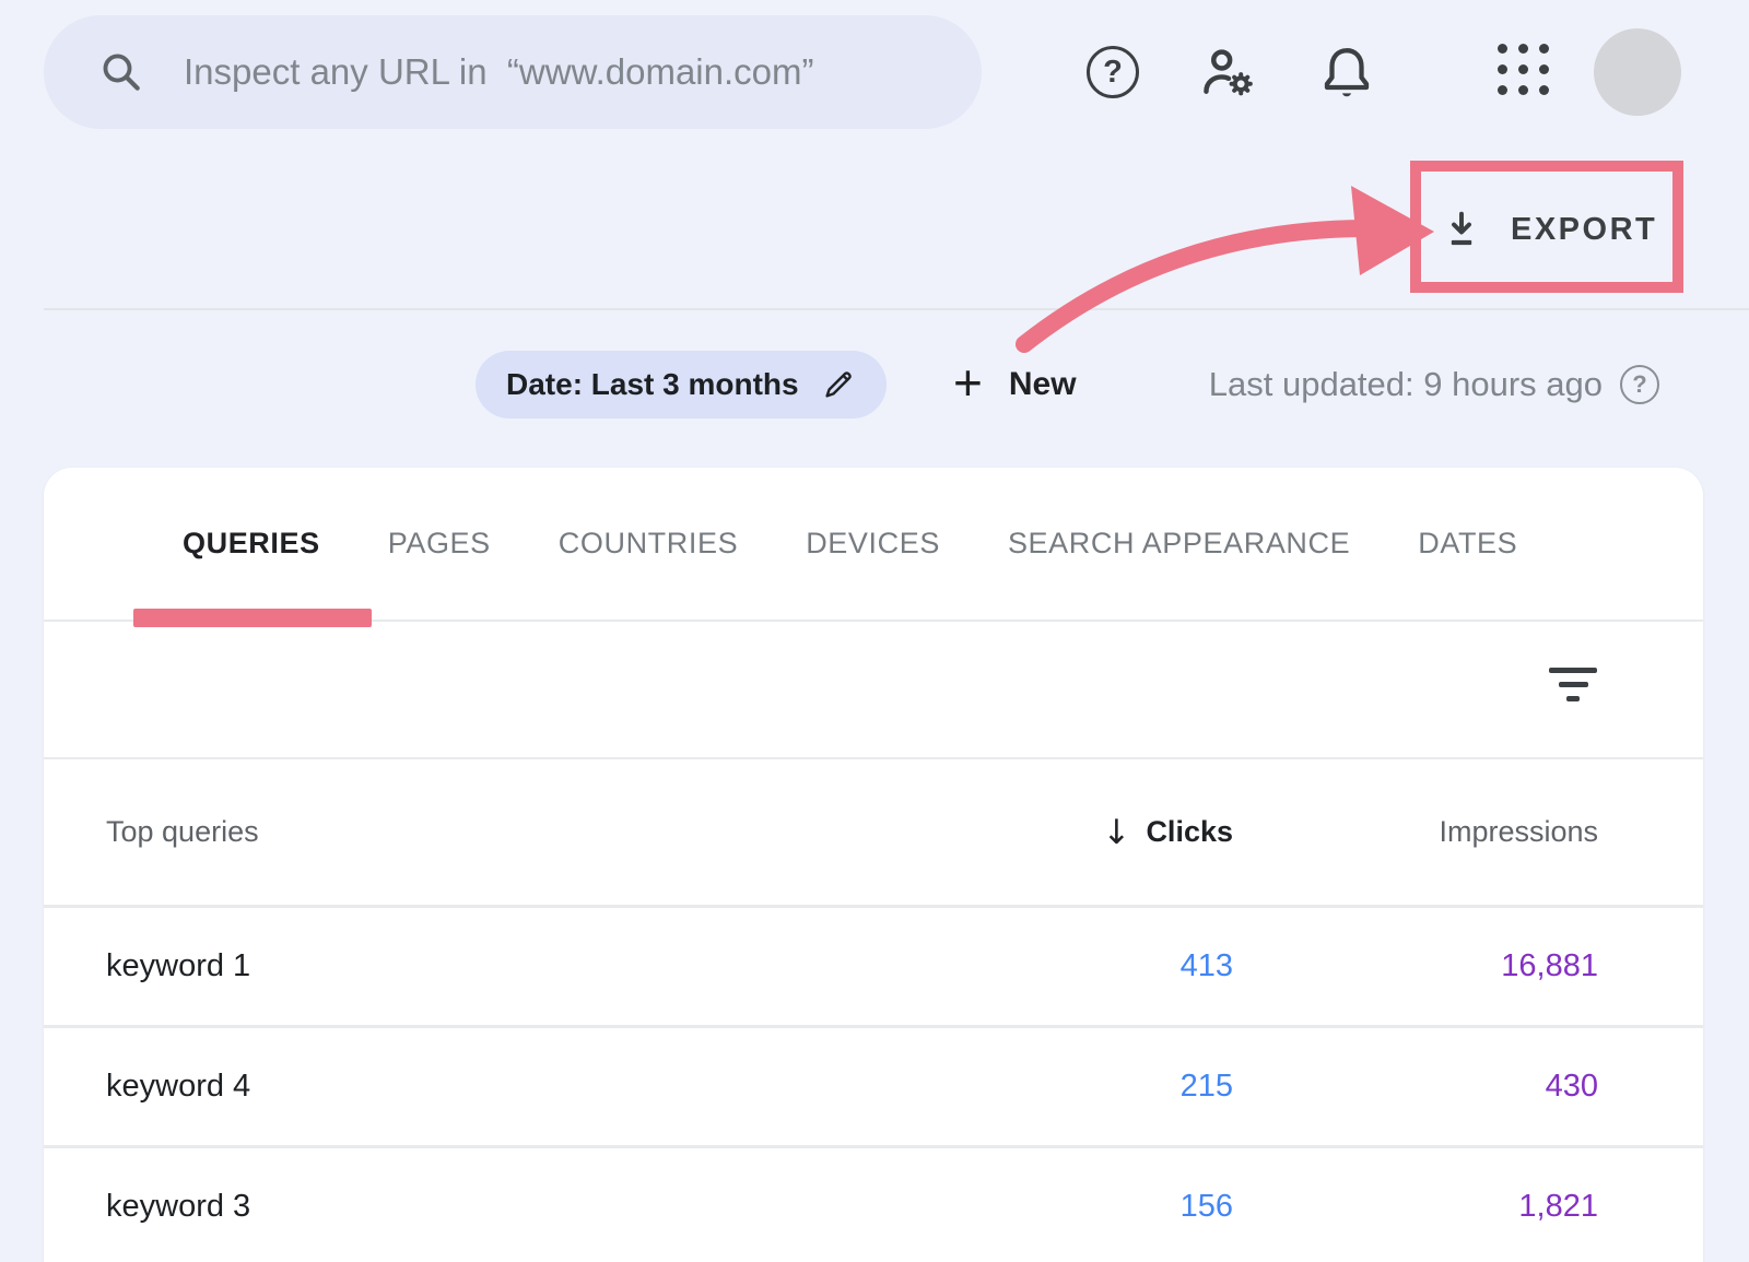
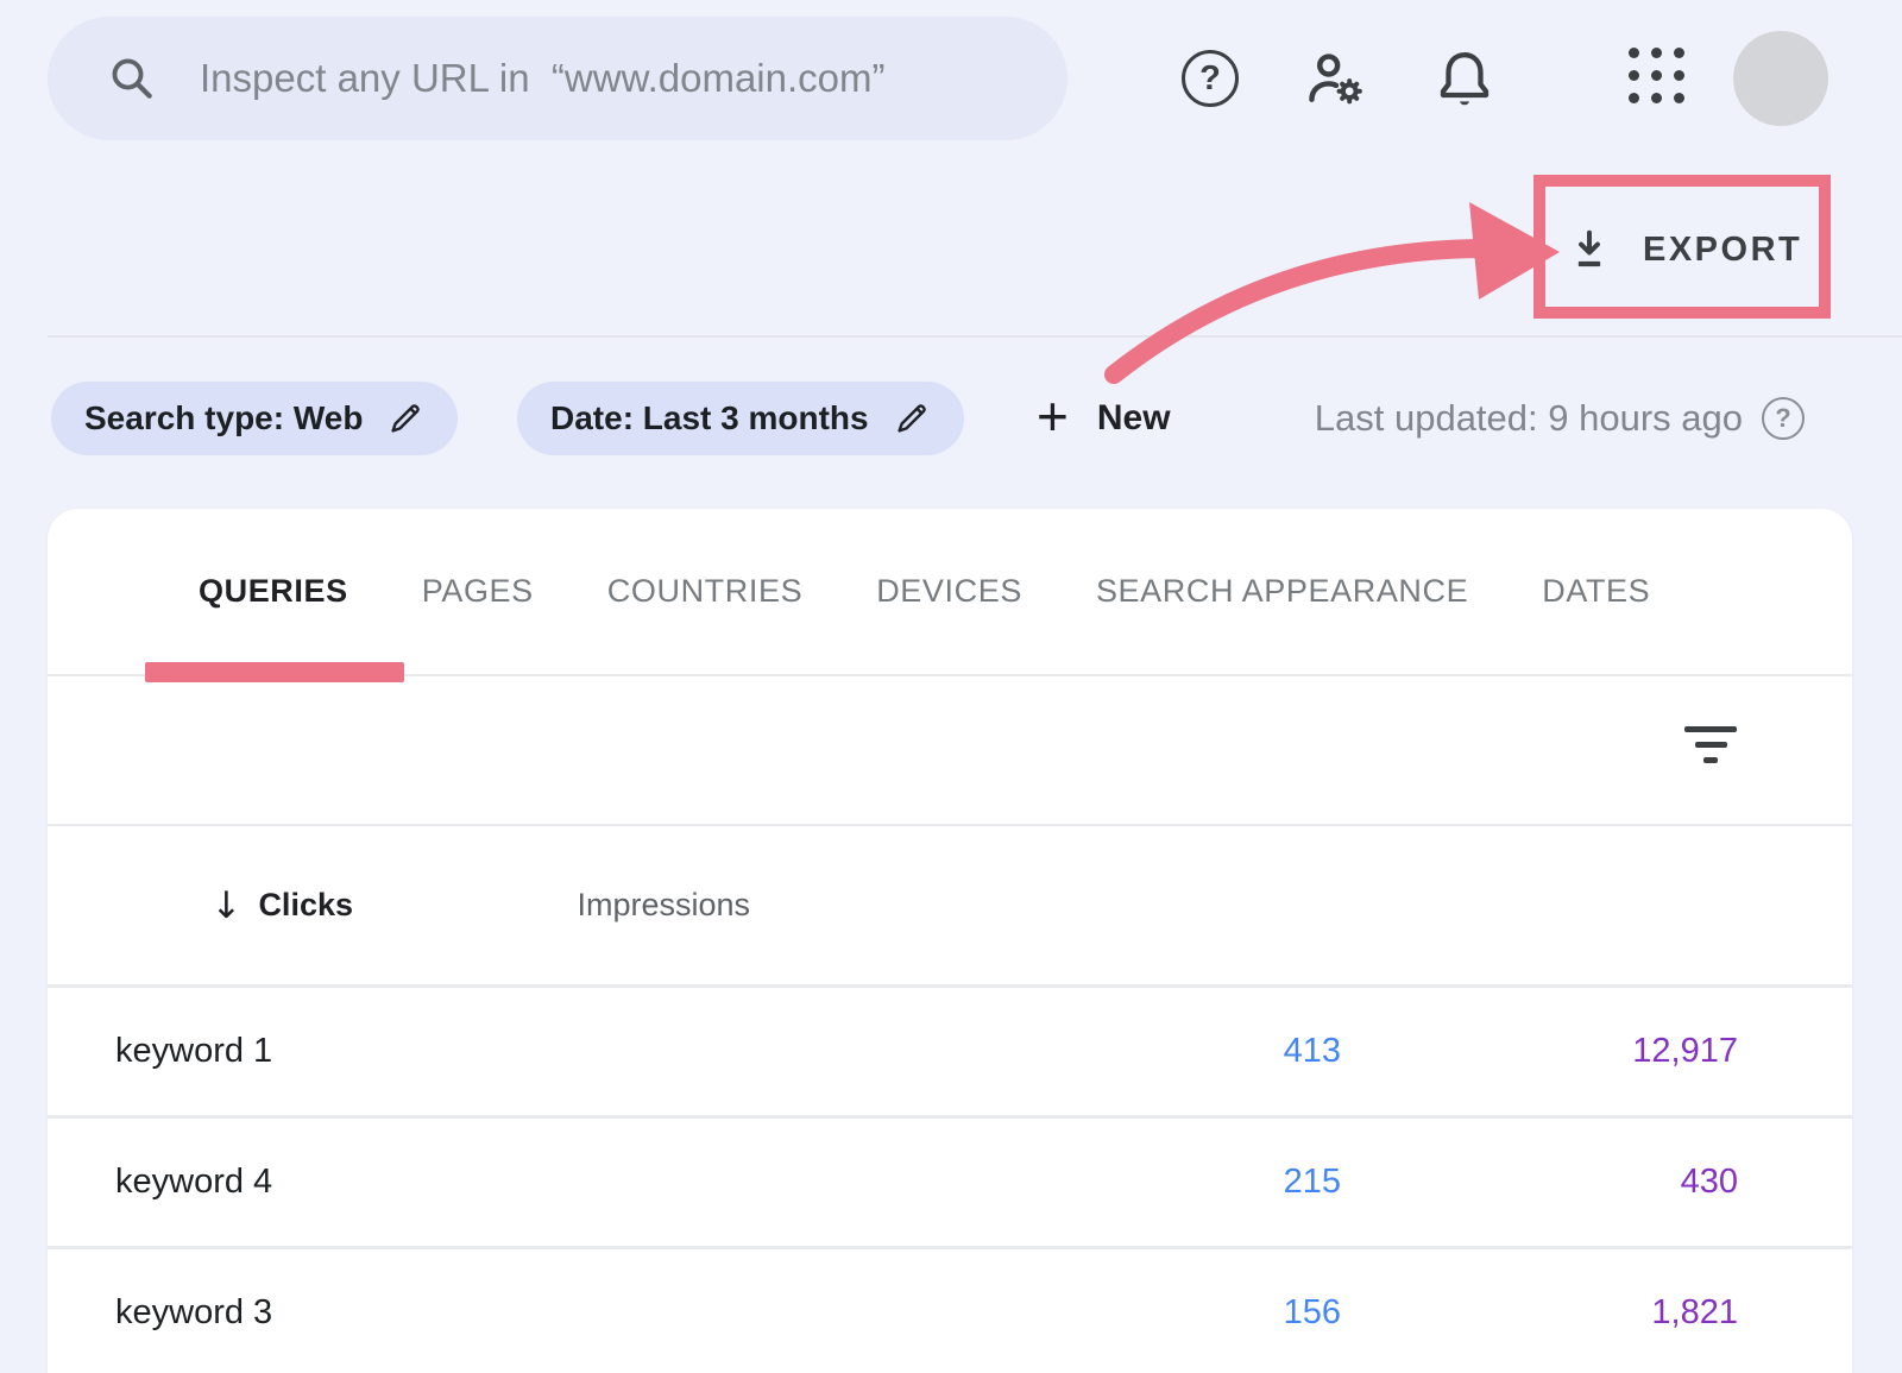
  Inspect any URL in “www.domain.com”
  ?
  EXPORT
+ Search type: Web
  Date: Last 3 months
  +
  New
  Last updated: 9 hours ago
  ?
  QUERIES
  PAGES
  COUNTRIES
  DEVICES
  SEARCH APPEARANCE
  DATES
- Top queries
  ↓
  Clicks
  Impressions
  keyword 1
  413
- 16,881
+ 12,917
  keyword 4
  215
  430
  keyword 3
  156
  1,821
